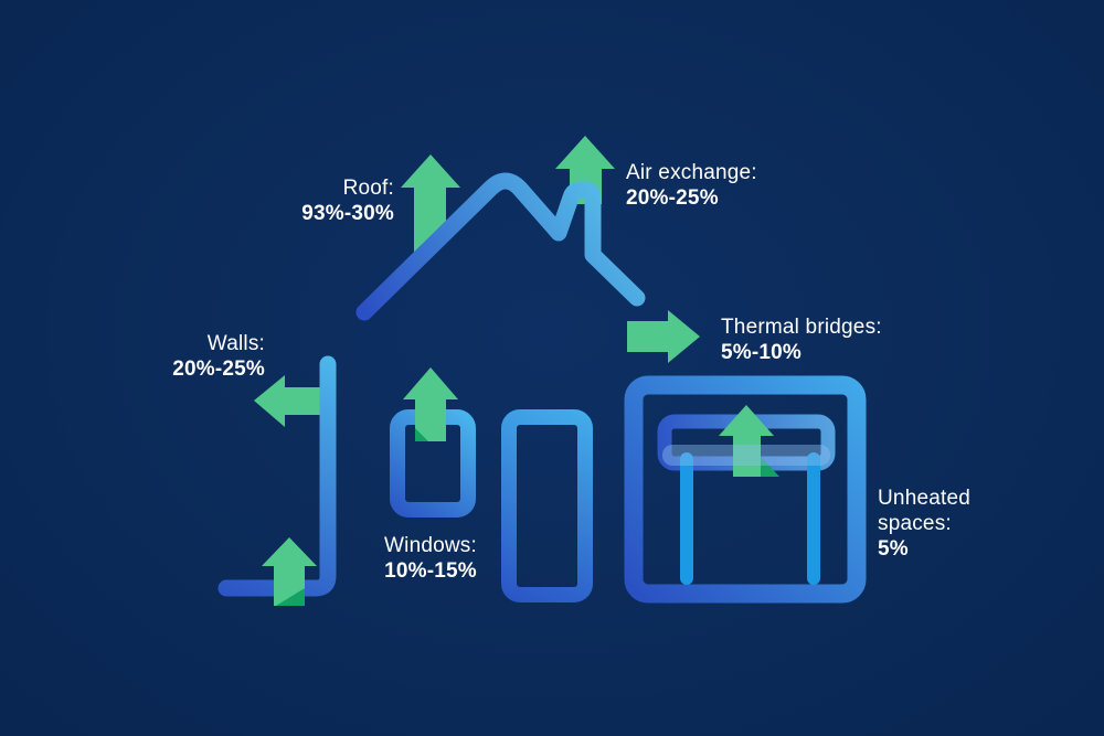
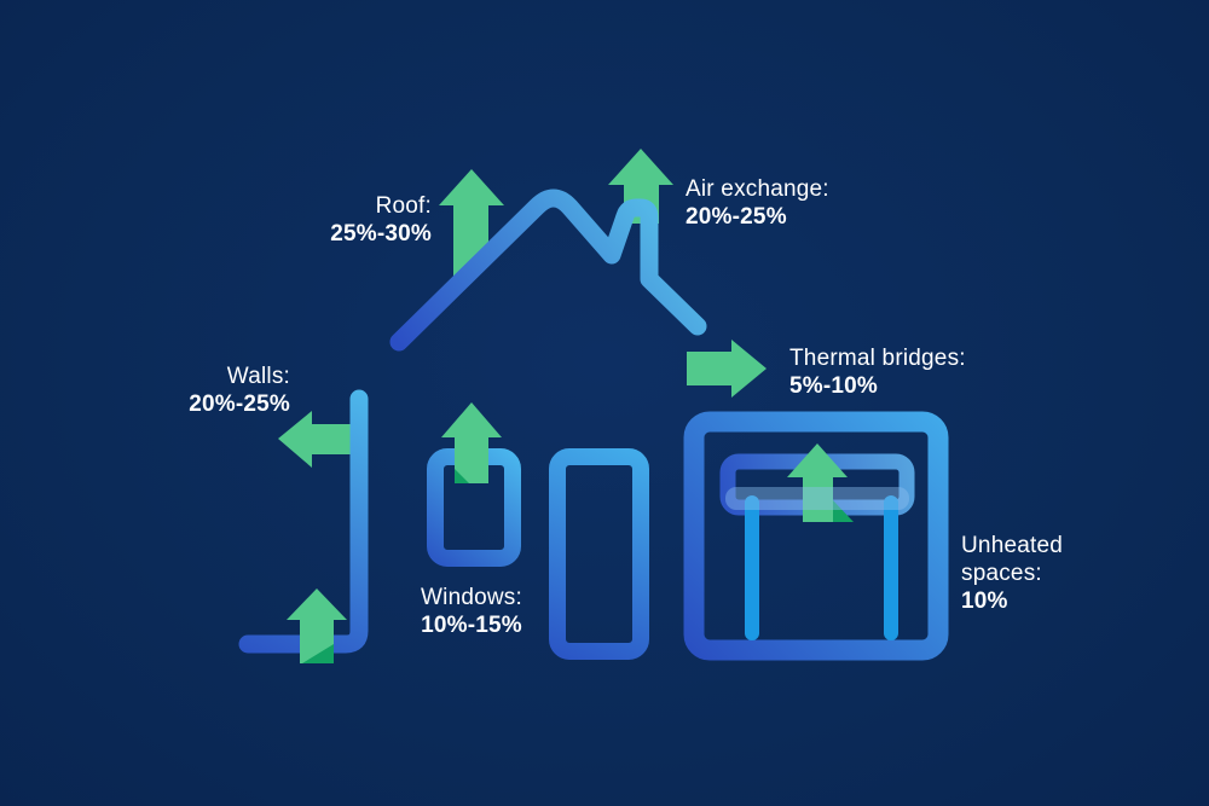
  Roof:
- 93%-30%
+ 25%-30%
  Air exchange:
  20%-25%
  Walls:
  20%-25%
  Thermal bridges:
  5%-10%
  Windows:
  10%-15%
  Unheated
  spaces:
- 5%
+ 10%
